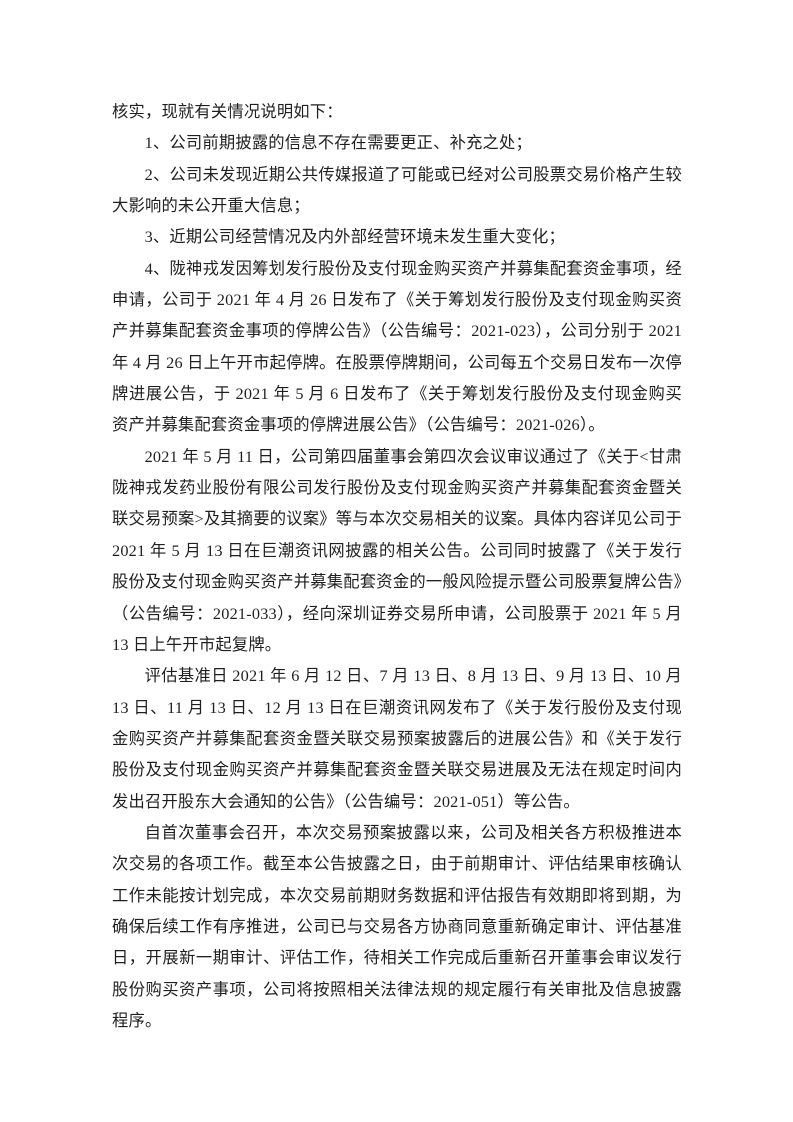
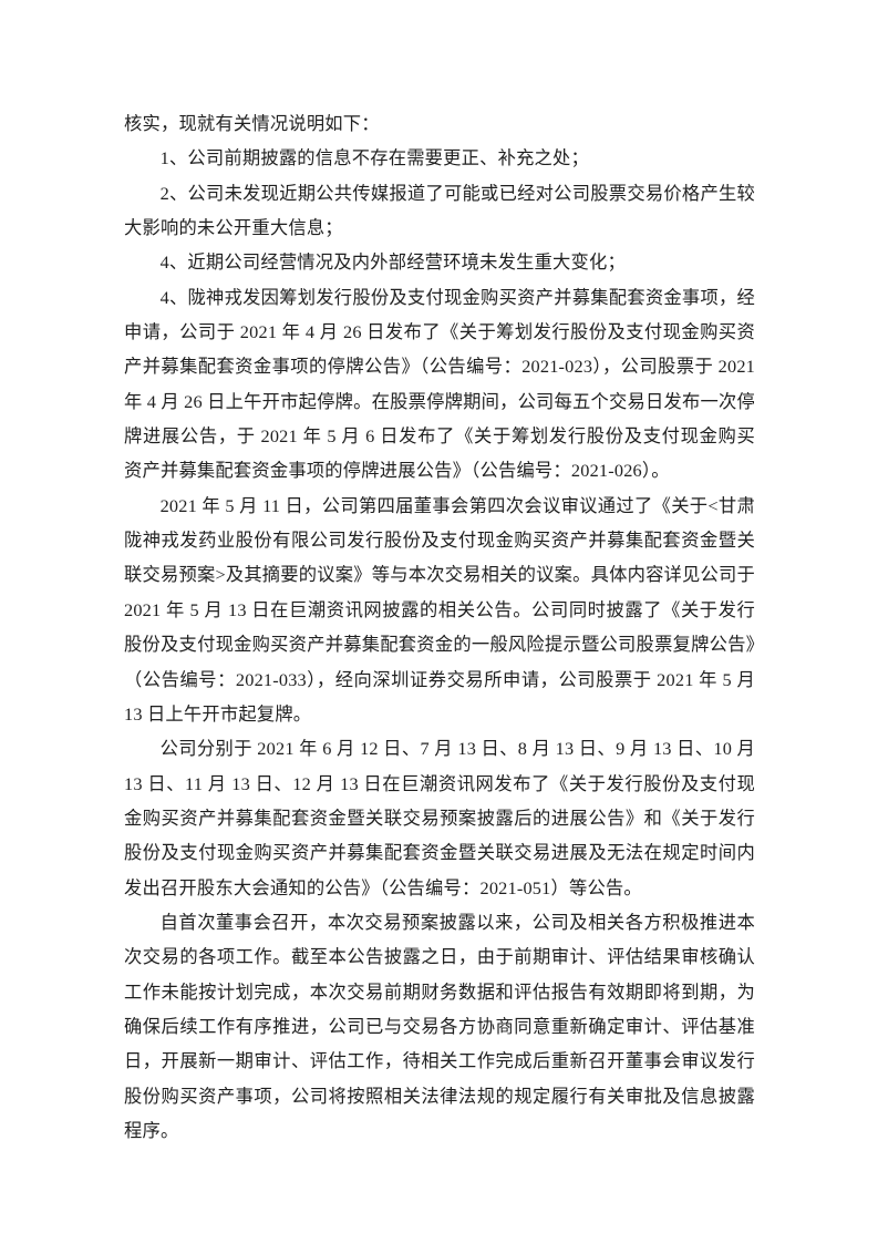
  核实，现就有关情况说明如下：
  1、公司前期披露的信息不存在需要更正、补充之处；
  2、公司未发现近期公共传媒报道了可能或已经对公司股票交易价格产生较大影响的未公开重大信息；
- 3、近期公司经营情况及内外部经营环境未发生重大变化；
+ 4、近期公司经营情况及内外部经营环境未发生重大变化；
- 4、陇神戎发因筹划发行股份及支付现金购买资产并募集配套资金事项，经申请，公司于 2021 年 4 月 26 日发布了《关于筹划发行股份及支付现金购买资产并募集配套资金事项的停牌公告》（公告编号：2021-023），公司分别于 2021 年 4 月 26 日上午开市起停牌。在股票停牌期间，公司每五个交易日发布一次停牌进展公告，于 2021 年 5 月 6 日发布了《关于筹划发行股份及支付现金购买资产并募集配套资金事项的停牌进展公告》（公告编号：2021-026）。
+ 4、陇神戎发因筹划发行股份及支付现金购买资产并募集配套资金事项，经申请，公司于 2021 年 4 月 26 日发布了《关于筹划发行股份及支付现金购买资产并募集配套资金事项的停牌公告》（公告编号：2021-023），公司股票于 2021 年 4 月 26 日上午开市起停牌。在股票停牌期间，公司每五个交易日发布一次停牌进展公告，于 2021 年 5 月 6 日发布了《关于筹划发行股份及支付现金购买资产并募集配套资金事项的停牌进展公告》（公告编号：2021-026）。
  2021 年 5 月 11 日，公司第四届董事会第四次会议审议通过了《关于<甘肃陇神戎发药业股份有限公司发行股份及支付现金购买资产并募集配套资金暨关联交易预案>及其摘要的议案》等与本次交易相关的议案。具体内容详见公司于 2021 年 5 月 13 日在巨潮资讯网披露的相关公告。公司同时披露了《关于发行股份及支付现金购买资产并募集配套资金的一般风险提示暨公司股票复牌公告》（公告编号：2021-033），经向深圳证券交易所申请，公司股票于 2021 年 5 月 13 日上午开市起复牌。
- 评估基准日 2021 年 6 月 12 日、7 月 13 日、8 月 13 日、9 月 13 日、10 月 13 日、11 月 13 日、12 月 13 日在巨潮资讯网发布了《关于发行股份及支付现金购买资产并募集配套资金暨关联交易预案披露后的进展公告》和《关于发行股份及支付现金购买资产并募集配套资金暨关联交易进展及无法在规定时间内发出召开股东大会通知的公告》（公告编号：2021-051）等公告。
+ 公司分别于 2021 年 6 月 12 日、7 月 13 日、8 月 13 日、9 月 13 日、10 月 13 日、11 月 13 日、12 月 13 日在巨潮资讯网发布了《关于发行股份及支付现金购买资产并募集配套资金暨关联交易预案披露后的进展公告》和《关于发行股份及支付现金购买资产并募集配套资金暨关联交易进展及无法在规定时间内发出召开股东大会通知的公告》（公告编号：2021-051）等公告。
  自首次董事会召开，本次交易预案披露以来，公司及相关各方积极推进本次交易的各项工作。截至本公告披露之日，由于前期审计、评估结果审核确认工作未能按计划完成，本次交易前期财务数据和评估报告有效期即将到期，为确保后续工作有序推进，公司已与交易各方协商同意重新确定审计、评估基准日，开展新一期审计、评估工作，待相关工作完成后重新召开董事会审议发行股份购买资产事项，公司将按照相关法律法规的规定履行有关审批及信息披露程序。
